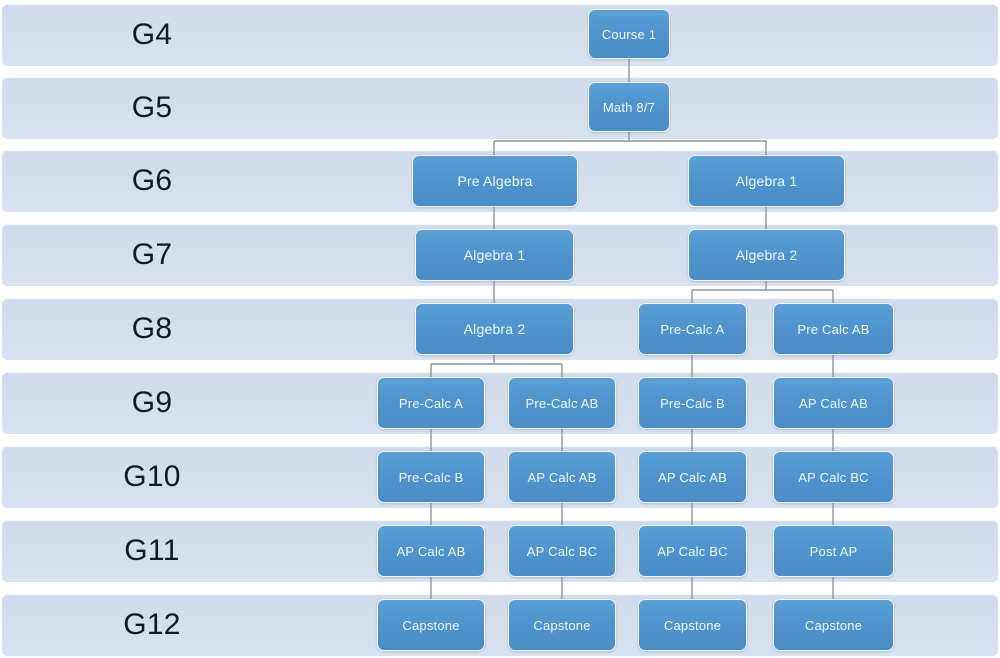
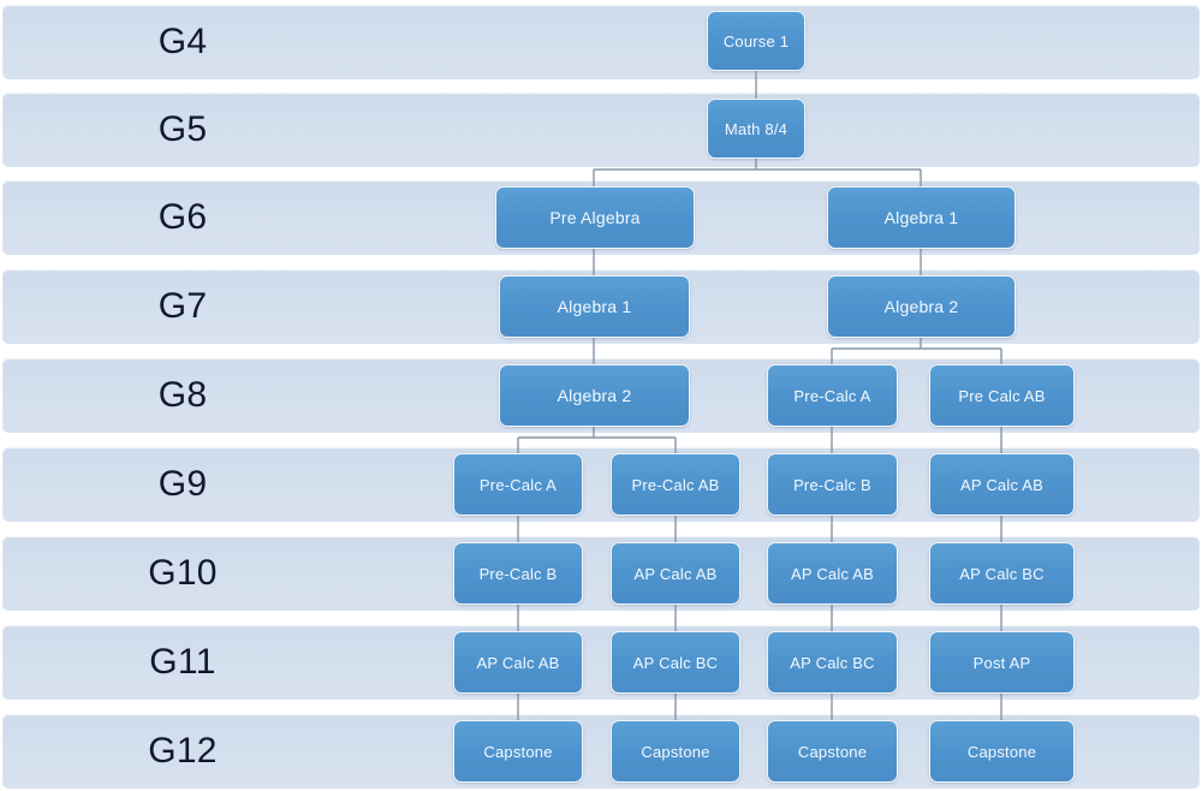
  G4
  G5
  G6
  G7
  G8
  G9
  G10
  G11
  G12
  Course 1
- Math 8/7
+ Math 8/4
  Pre Algebra
  Algebra 1
  Algebra 1
  Algebra 2
  Algebra 2
  Pre-Calc A
  Pre Calc AB
  Pre-Calc A
  Pre-Calc AB
  Pre-Calc B
  AP Calc AB
  Pre-Calc B
  AP Calc AB
  AP Calc AB
  AP Calc BC
  AP Calc AB
  AP Calc BC
  AP Calc BC
  Post AP
  Capstone
  Capstone
  Capstone
  Capstone
